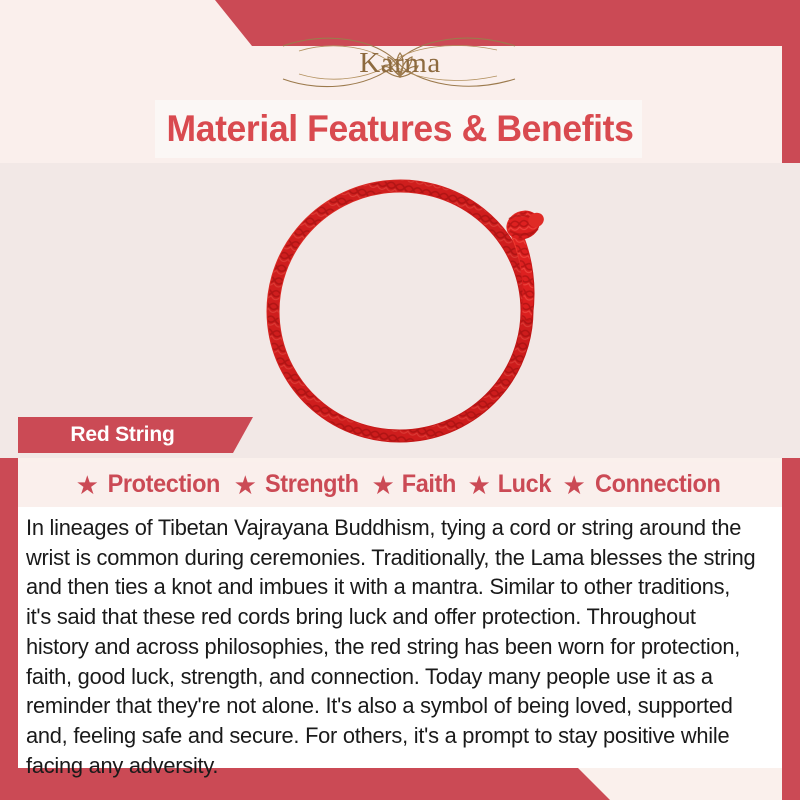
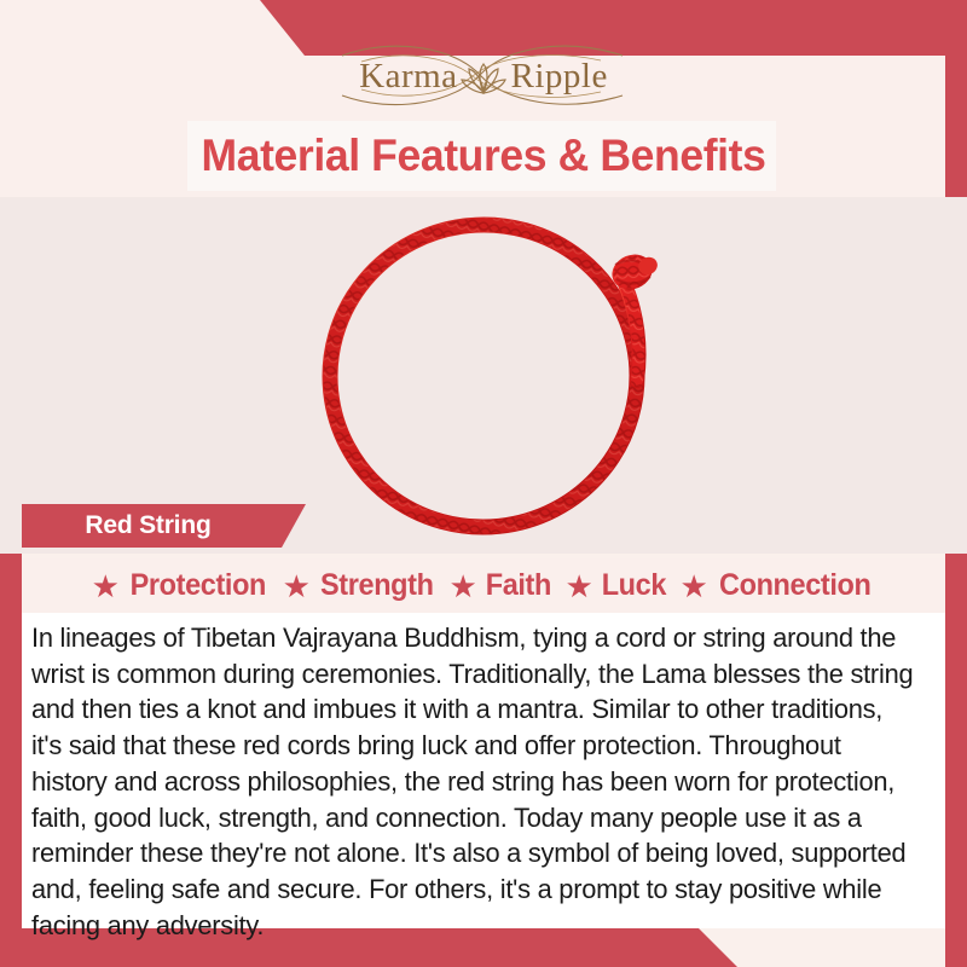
  Karma
+ Ripple
  Material Features & Benefits
  Red String
  ★
  Protection
  ★
  Strength
  ★
  Faith
  ★
  Luck
  ★
  Connection
- In lineages of Tibetan Vajrayana Buddhism, tying a cord or string around the wrist is common during ceremonies. Traditionally, the Lama blesses the string and then ties a knot and imbues it with a mantra. Similar to other traditions, it's said that these red cords bring luck and offer protection. Throughout history and across philosophies, the red string has been worn for protection, faith, good luck, strength, and connection. Today many people use it as a reminder that they're not alone. It's also a symbol of being loved, supported and, feeling safe and secure. For others, it's a prompt to stay positive while facing any adversity.
+ In lineages of Tibetan Vajrayana Buddhism, tying a cord or string around the wrist is common during ceremonies. Traditionally, the Lama blesses the string and then ties a knot and imbues it with a mantra. Similar to other traditions, it's said that these red cords bring luck and offer protection. Throughout history and across philosophies, the red string has been worn for protection, faith, good luck, strength, and connection. Today many people use it as a reminder these they're not alone. It's also a symbol of being loved, supported and, feeling safe and secure. For others, it's a prompt to stay positive while facing any adversity.
